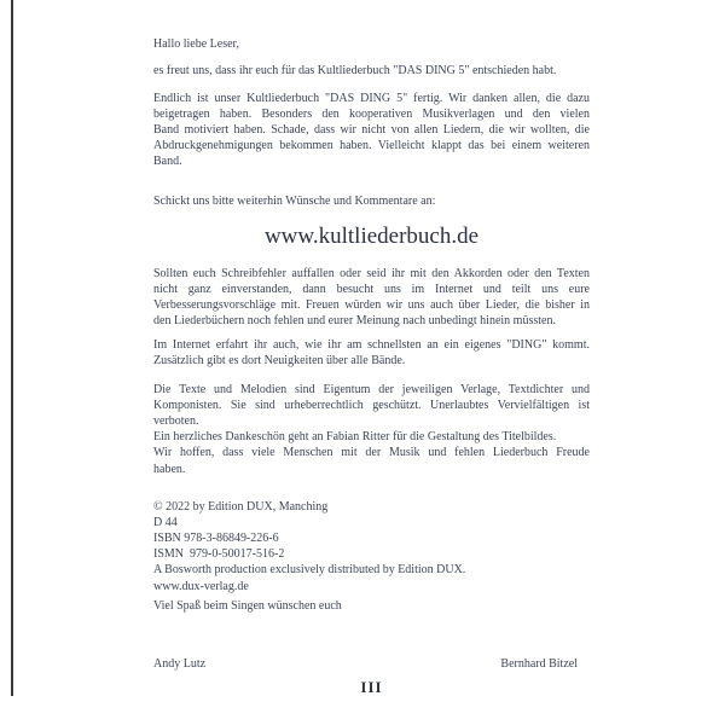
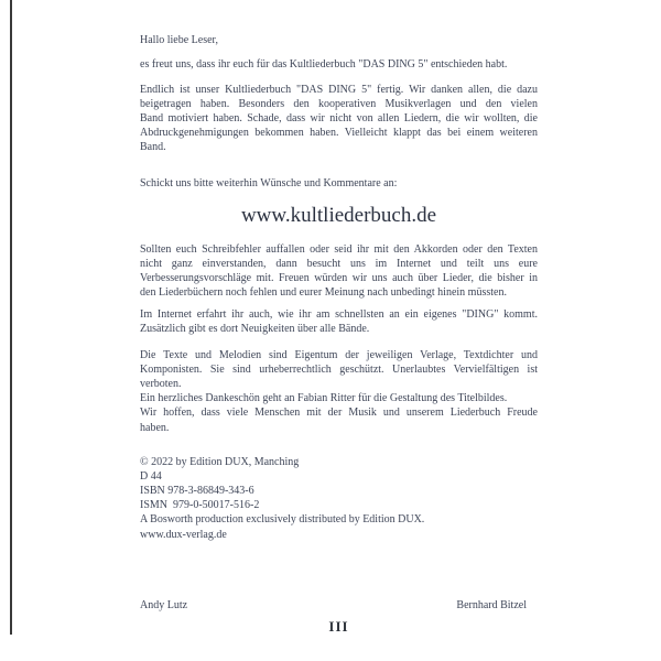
  Hallo liebe Leser,
  es freut uns, dass ihr euch für das Kultliederbuch "DAS DING 5" entschieden habt.
  Endlich ist unser Kultliederbuch "DAS DING 5" fertig. Wir danken allen, die dazu
  beigetragen haben. Besonders den kooperativen Musikverlagen und den vielen
  Band motiviert haben. Schade, dass wir nicht von allen Liedern, die wir wollten, die
  Abdruckgenehmigungen bekommen haben. Vielleicht klappt das bei einem weiteren
  Band.
  Schickt uns bitte weiterhin Wünsche und Kommentare an:
  www.kultliederbuch.de
  Sollten euch Schreibfehler auffallen oder seid ihr mit den Akkorden oder den Texten
  nicht ganz einverstanden, dann besucht uns im Internet und teilt uns eure
  Verbesserungsvorschläge mit. Freuen würden wir uns auch über Lieder, die bisher in
  den Liederbüchern noch fehlen und eurer Meinung nach unbedingt hinein müssten.
  Im Internet erfahrt ihr auch, wie ihr am schnellsten an ein eigenes "DING" kommt.
  Zusätzlich gibt es dort Neuigkeiten über alle Bände.
  Die Texte und Melodien sind Eigentum der jeweiligen Verlage, Textdichter und
  Komponisten. Sie sind urheberrechtlich geschützt. Unerlaubtes Vervielfältigen ist
  verboten.
  Ein herzliches Dankeschön geht an Fabian Ritter für die Gestaltung des Titelbildes.
- Wir hoffen, dass viele Menschen mit der Musik und fehlen Liederbuch Freude
+ Wir hoffen, dass viele Menschen mit der Musik und unserem Liederbuch Freude
  haben.
  © 2022 by Edition DUX, Manching
  D 44
- ISBN 978-3-86849-226-6
+ ISBN 978-3-86849-343-6
  ISMN 979-0-50017-516-2
  A Bosworth production exclusively distributed by Edition DUX.
  www.dux-verlag.de
- Viel Spaß beim Singen wünschen euch
  Andy Lutz
  Bernhard Bitzel
  III
